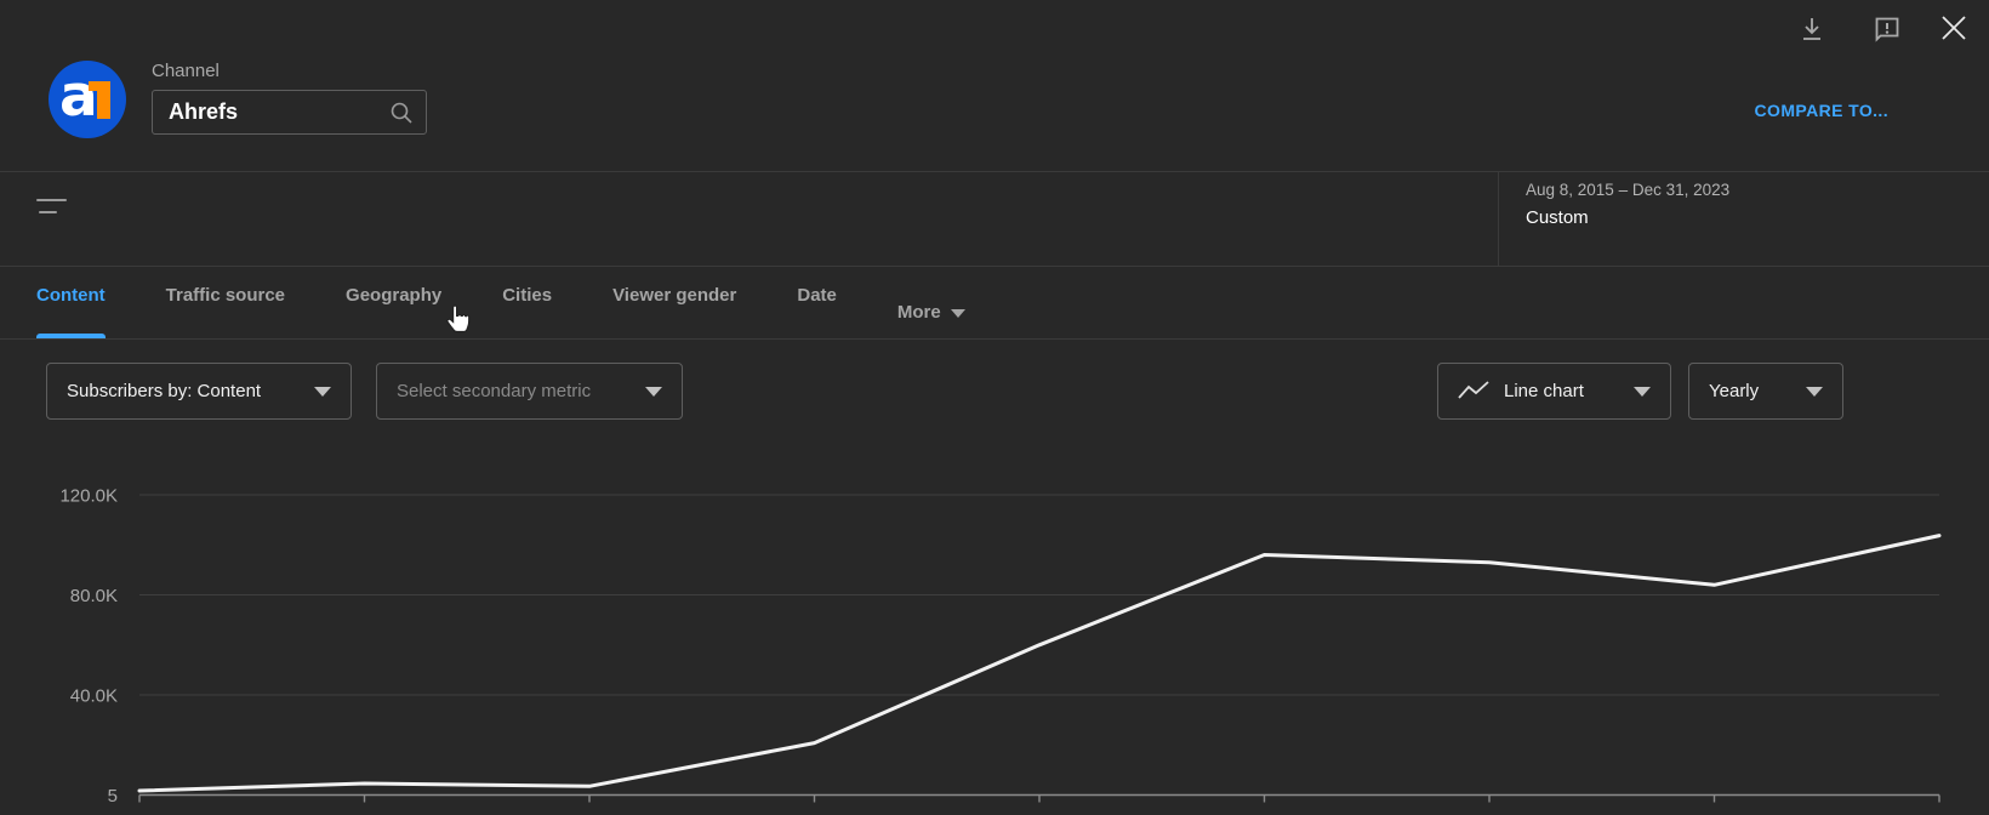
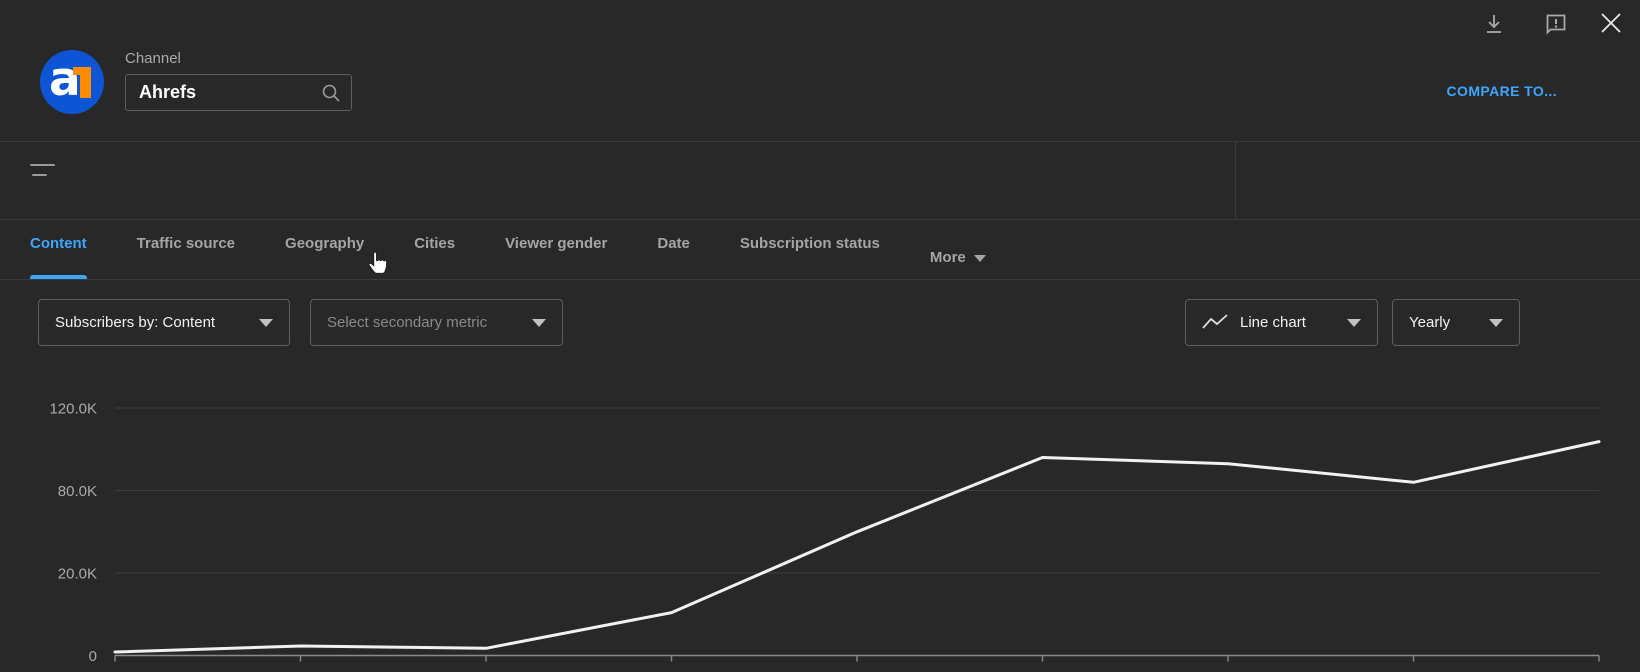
  a
  Channel
  Ahrefs
  COMPARE TO...
- Aug 8, 2015 – Dec 31, 2023
- Custom
  Content
  Traffic source
  Geography
  Cities
  Viewer gender
  Date
+ Subscription status
  More
  Subscribers by: Content
  Select secondary metric
  Line chart
  Yearly
- 5
+ 0
- 40.0K
+ 20.0K
  80.0K
  120.0K
